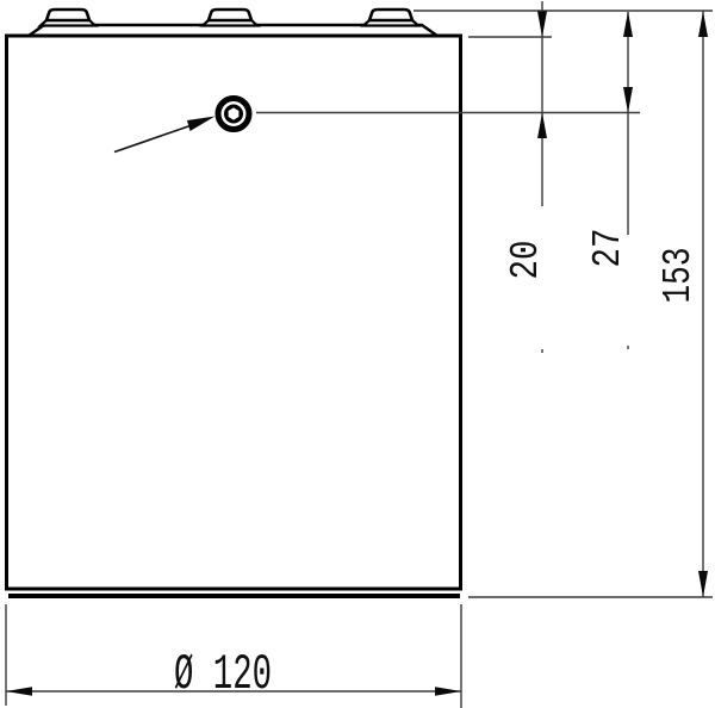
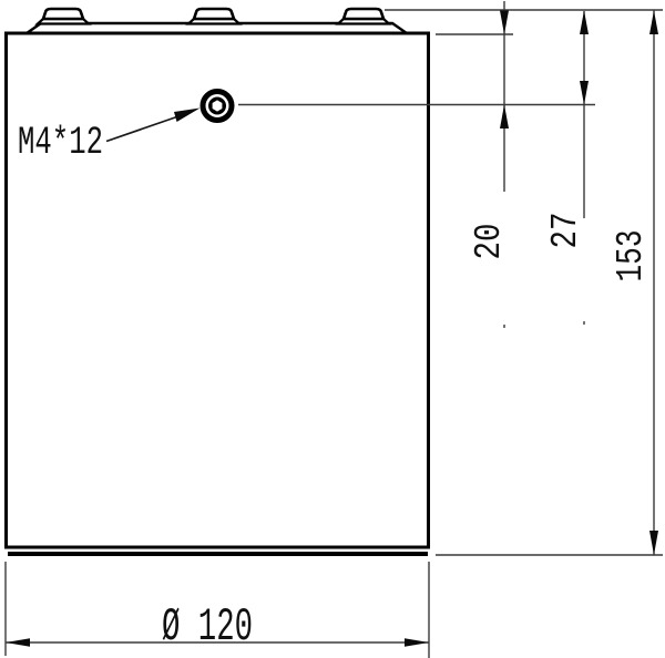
+ M4*12
  Ø 120
